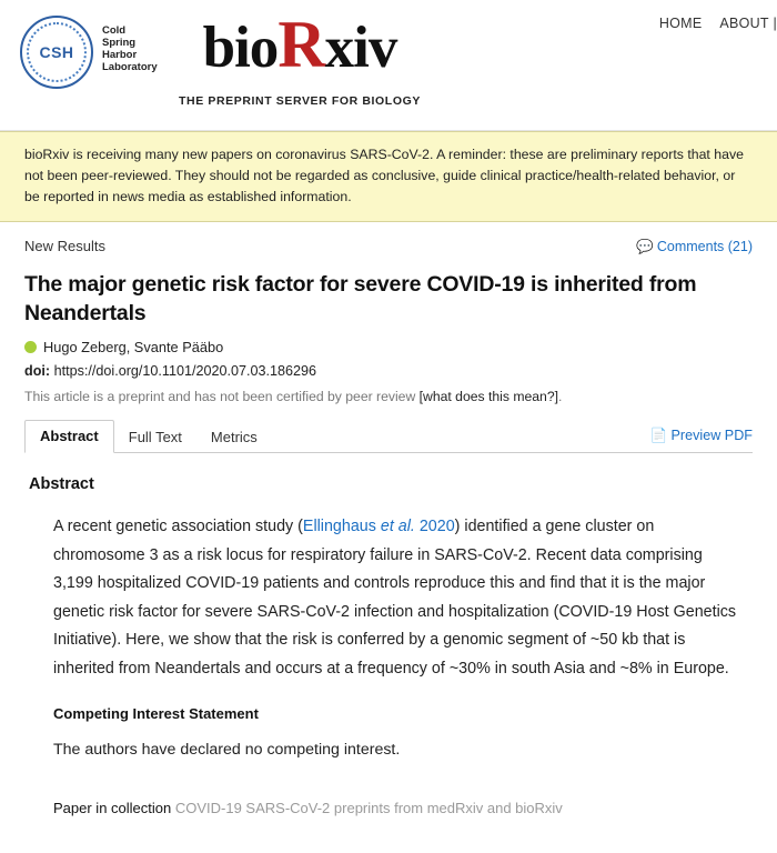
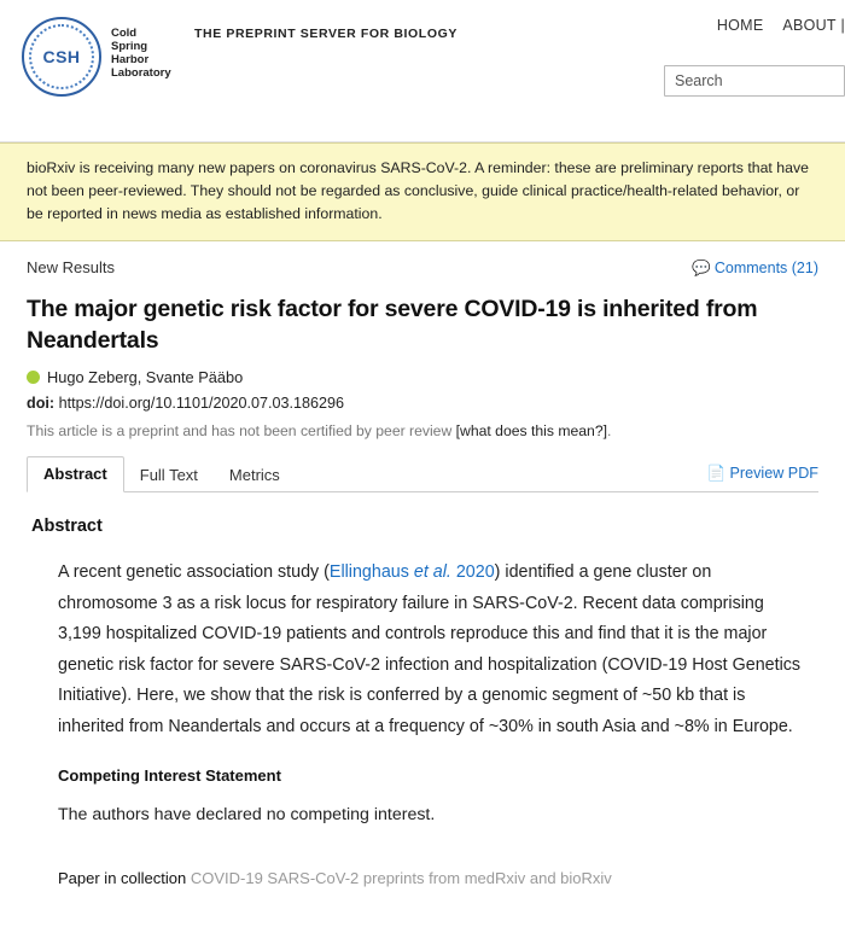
  CSH
  Cold
  Spring
  Harbor
  Laboratory
- bioRxiv
  THE PREPRINT SERVER FOR BIOLOGY
  HOME ABOUT |
+ Search
  bioRxiv is receiving many new papers on coronavirus SARS-CoV-2. A reminder: these are preliminary reports that have not been peer-reviewed. They should not be regarded as conclusive, guide clinical practice/health-related behavior, or be reported in news media as established information.
  New Results
  💬 Comments (21)
  The major genetic risk factor for severe COVID-19 is inherited from Neandertals
  Hugo Zeberg, Svante Pääbo
  doi: https://doi.org/10.1101/2020.07.03.186296
  This article is a preprint and has not been certified by peer review [what does this mean?].
  Abstract
  Full Text
  Metrics
  📄 Preview PDF
  Abstract
  A recent genetic association study (Ellinghaus et al. 2020) identified a gene cluster on chromosome 3 as a risk locus for respiratory failure in SARS-CoV-2. Recent data comprising 3,199 hospitalized COVID-19 patients and controls reproduce this and find that it is the major genetic risk factor for severe SARS-CoV-2 infection and hospitalization (COVID-19 Host Genetics Initiative). Here, we show that the risk is conferred by a genomic segment of ~50 kb that is inherited from Neandertals and occurs at a frequency of ~30% in south Asia and ~8% in Europe.
  Competing Interest Statement
  The authors have declared no competing interest.
  Paper in collection COVID-19 SARS-CoV-2 preprints from medRxiv and bioRxiv
